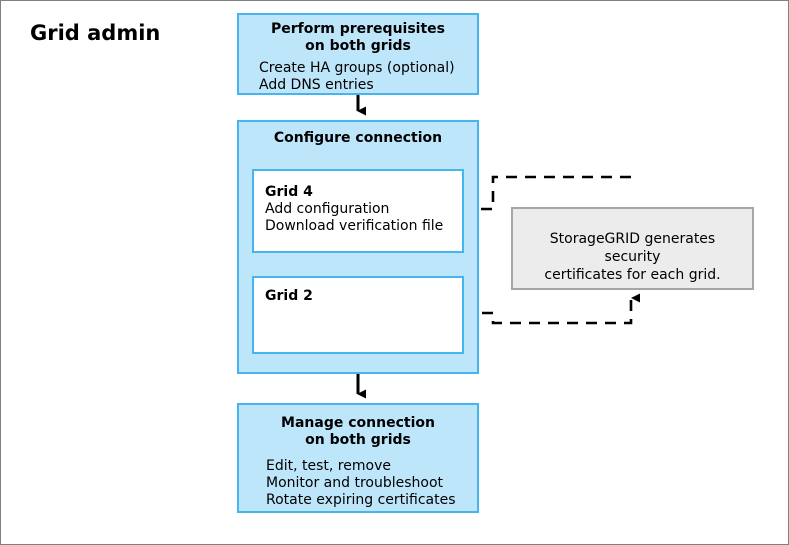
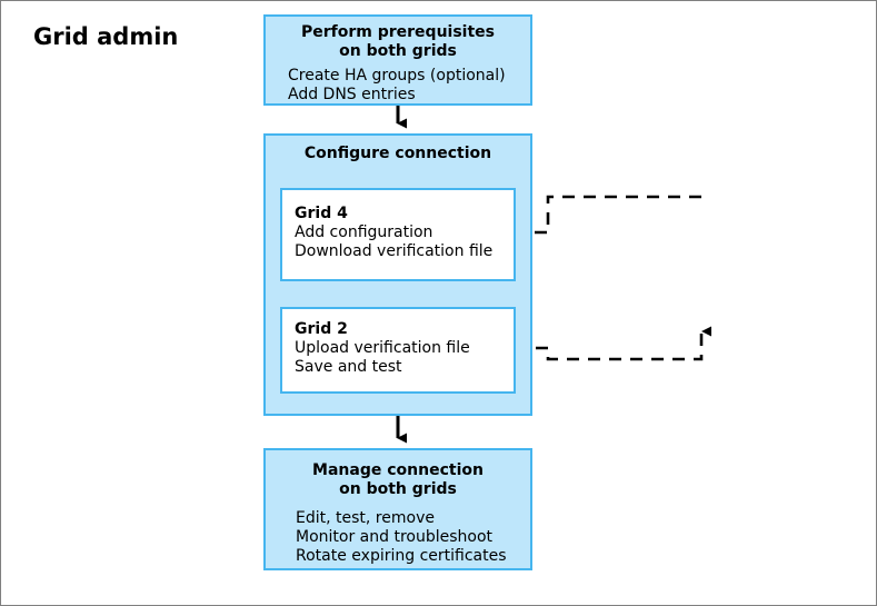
  Grid admin
  Perform prerequisites
  on both grids
  Create HA groups (optional)
  Add DNS entries
  Configure connection
  Grid 4
  Add configuration
  Download verification file
  Grid 2
+ Upload verification file
+ Save and test
  Manage connection
  on both grids
  Edit, test, remove
  Monitor and troubleshoot
  Rotate expiring certificates
- StorageGRID generates security
- certificates for each grid.
